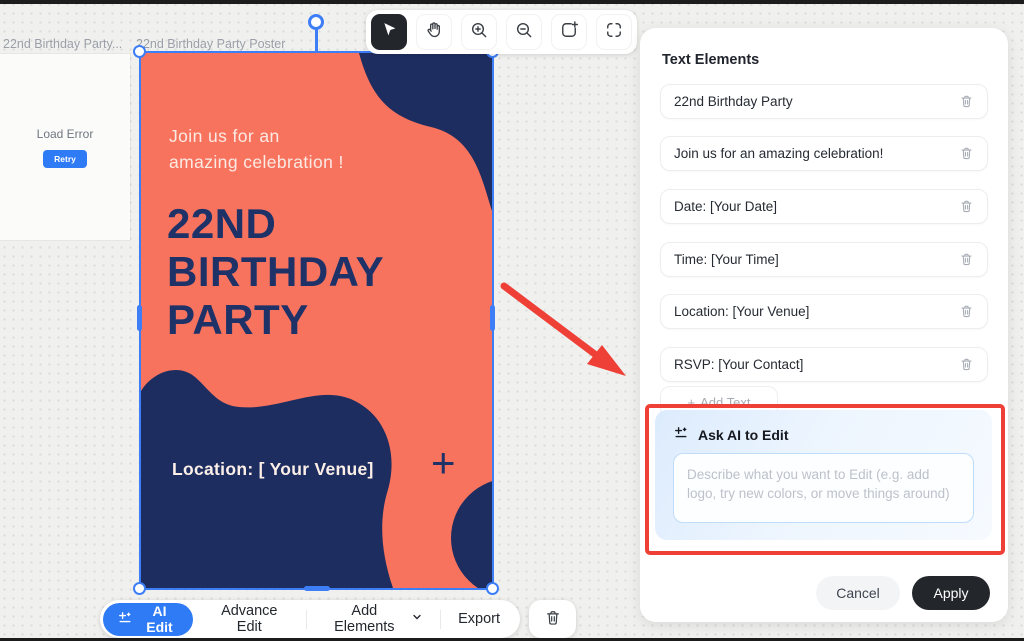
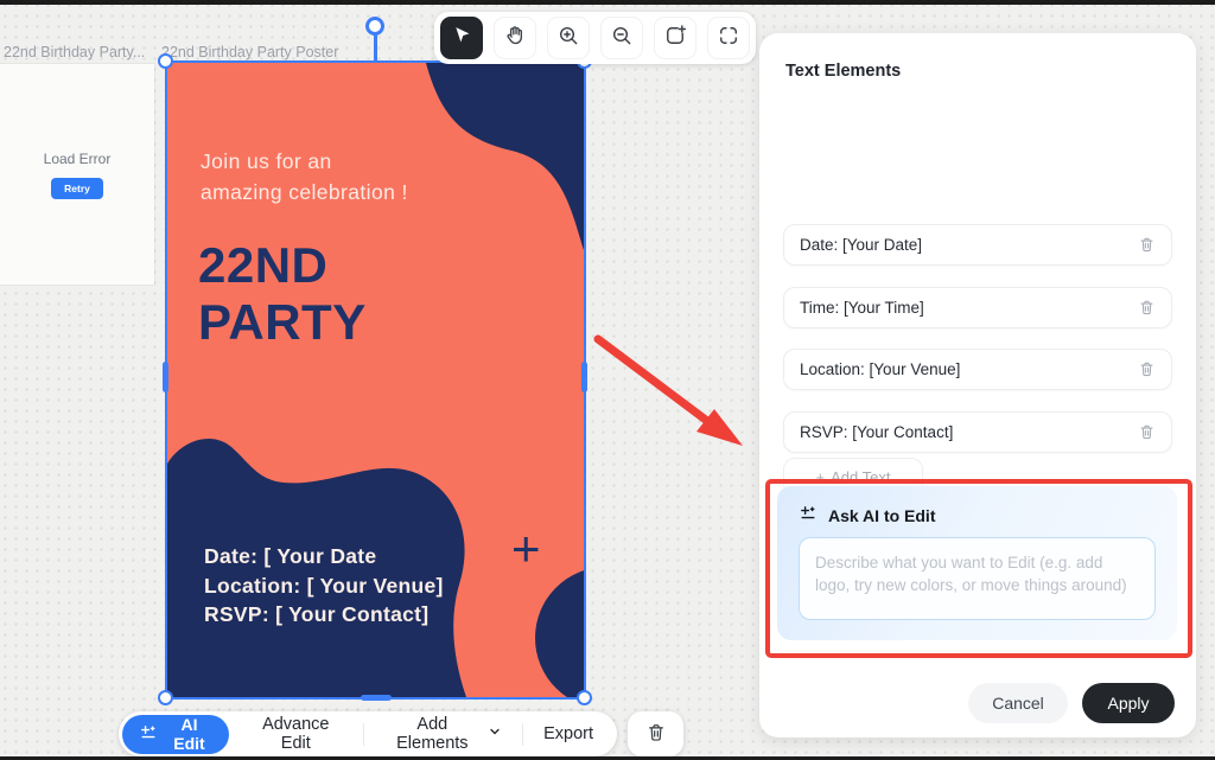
  22nd Birthday Party...
  Load Error
  Retry
  22nd Birthday Party Poster
  Join us for an
  amazing celebration !
  22ND
- BIRTHDAY
  PARTY
+ Date: [ Your Date
  Location: [ Your Venue]
+ RSVP: [ Your Contact]
  +
  AI Edit
  Advance Edit
  Add Elements
  Export
  Text Elements
- 22nd Birthday Party
- Join us for an amazing celebration!
  Date: [Your Date]
  Time: [Your Time]
  Location: [Your Venue]
  RSVP: [Your Contact]
  +
  Add Text
  Ask AI to Edit
  Cancel
  Apply
